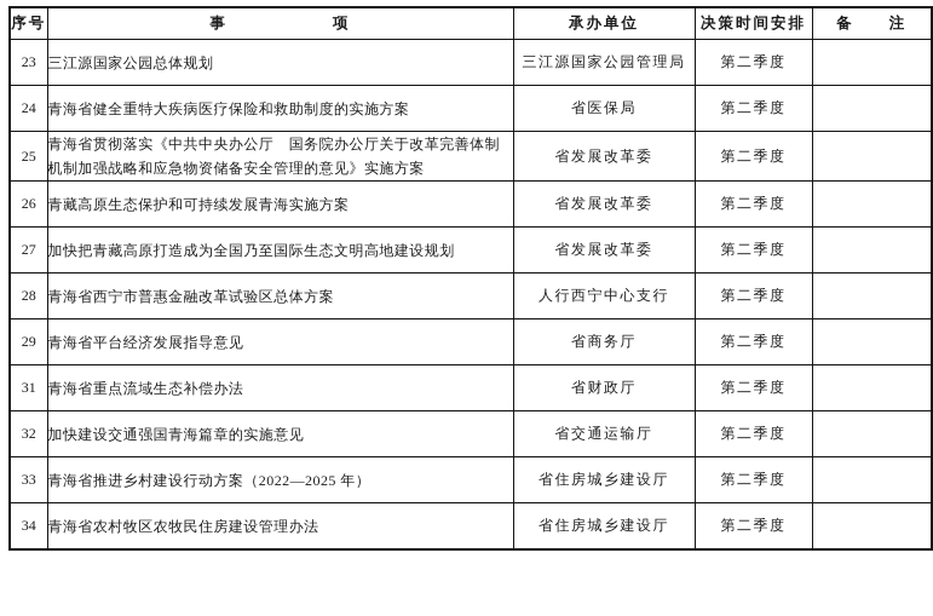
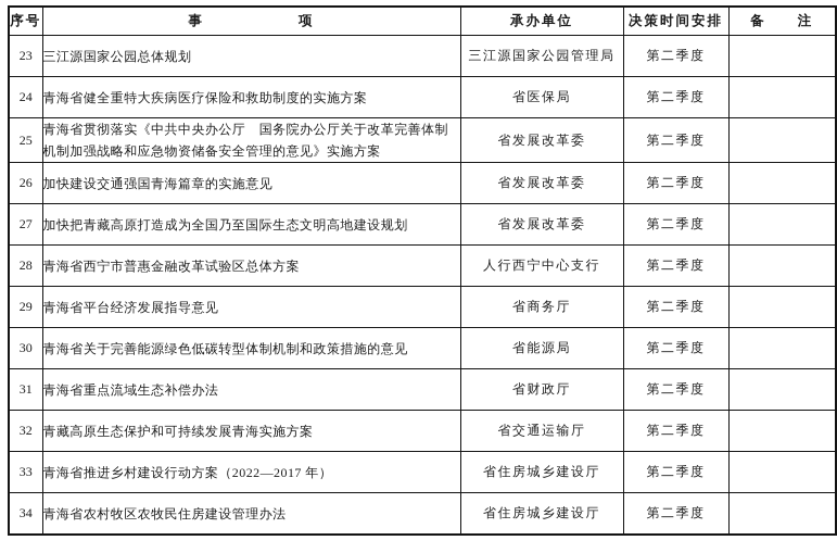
  序号	事 项	承办单位	决策时间安排	备 注
  23	三江源国家公园总体规划	三江源国家公园管理局	第二季度
  24	青海省健全重特大疾病医疗保险和救助制度的实施方案	省医保局	第二季度
  25	青海省贯彻落实《中共中央办公厅 国务院办公厅关于改革完善体制机制加强战略和应急物资储备安全管理的意见》实施方案	省发展改革委	第二季度
- 26	青藏高原生态保护和可持续发展青海实施方案	省发展改革委	第二季度
+ 26	加快建设交通强国青海篇章的实施意见	省发展改革委	第二季度
  27	加快把青藏高原打造成为全国乃至国际生态文明高地建设规划	省发展改革委	第二季度
  28	青海省西宁市普惠金融改革试验区总体方案	人行西宁中心支行	第二季度
  29	青海省平台经济发展指导意见	省商务厅	第二季度
+ 30	青海省关于完善能源绿色低碳转型体制机制和政策措施的意见	省能源局	第二季度
  31	青海省重点流域生态补偿办法	省财政厅	第二季度
- 32	加快建设交通强国青海篇章的实施意见	省交通运输厅	第二季度
+ 32	青藏高原生态保护和可持续发展青海实施方案	省交通运输厅	第二季度
- 33	青海省推进乡村建设行动方案（2022—2025 年）	省住房城乡建设厅	第二季度
+ 33	青海省推进乡村建设行动方案（2022—2017 年）	省住房城乡建设厅	第二季度
  34	青海省农村牧区农牧民住房建设管理办法	省住房城乡建设厅	第二季度
